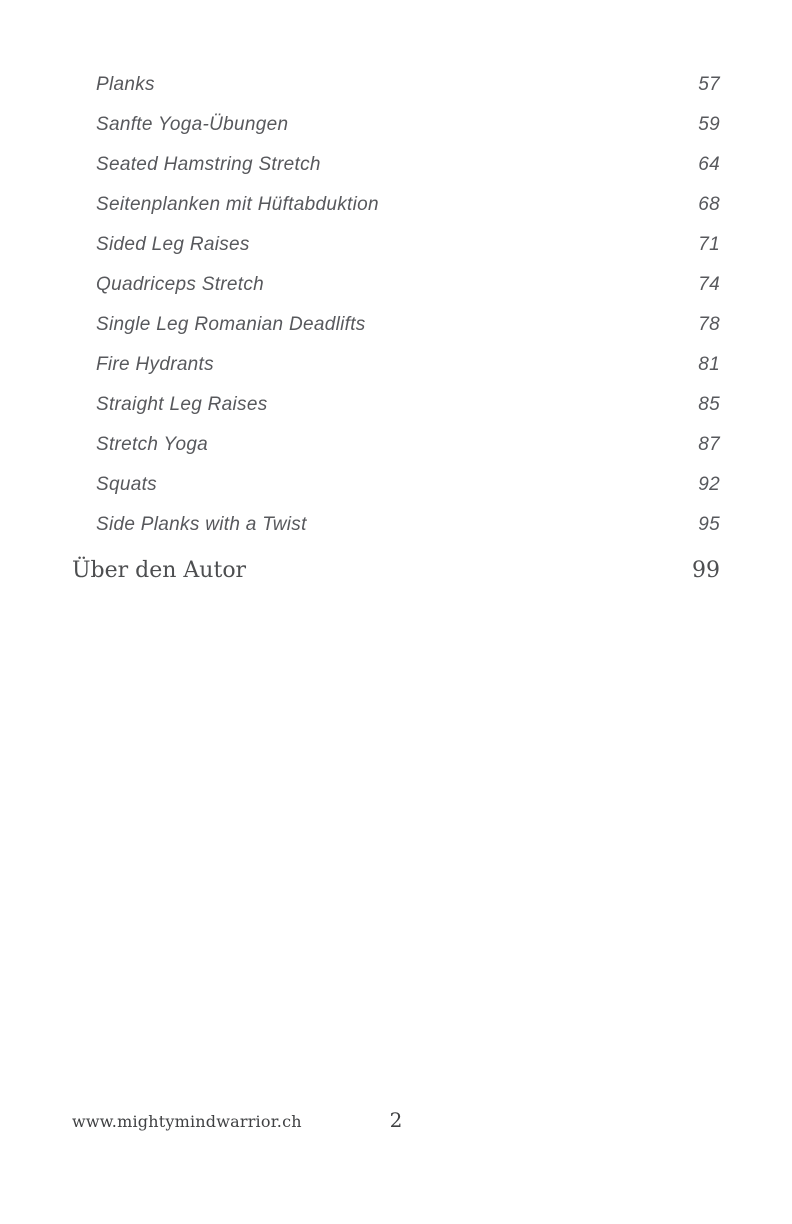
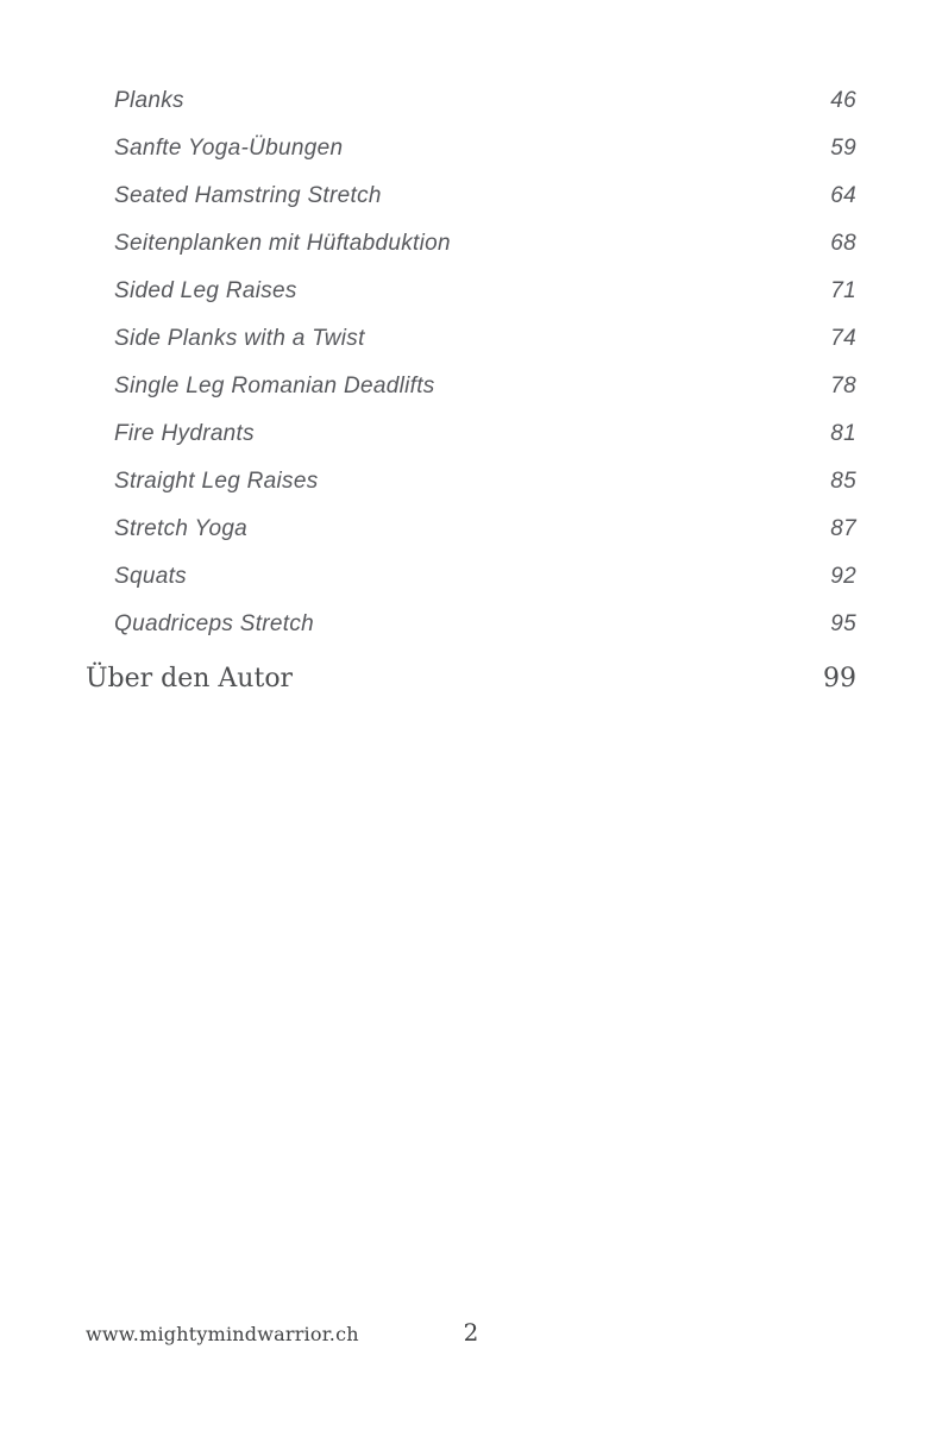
  Planks
- 57
+ 46
  Sanfte Yoga-Übungen
  59
  Seated Hamstring Stretch
  64
  Seitenplanken mit Hüftabduktion
  68
  Sided Leg Raises
  71
- Quadriceps Stretch
+ Side Planks with a Twist
  74
  Single Leg Romanian Deadlifts
  78
  Fire Hydrants
  81
  Straight Leg Raises
  85
  Stretch Yoga
  87
  Squats
  92
- Side Planks with a Twist
+ Quadriceps Stretch
  95
  Über den Autor
  99
  2
  www.mightymindwarrior.ch
